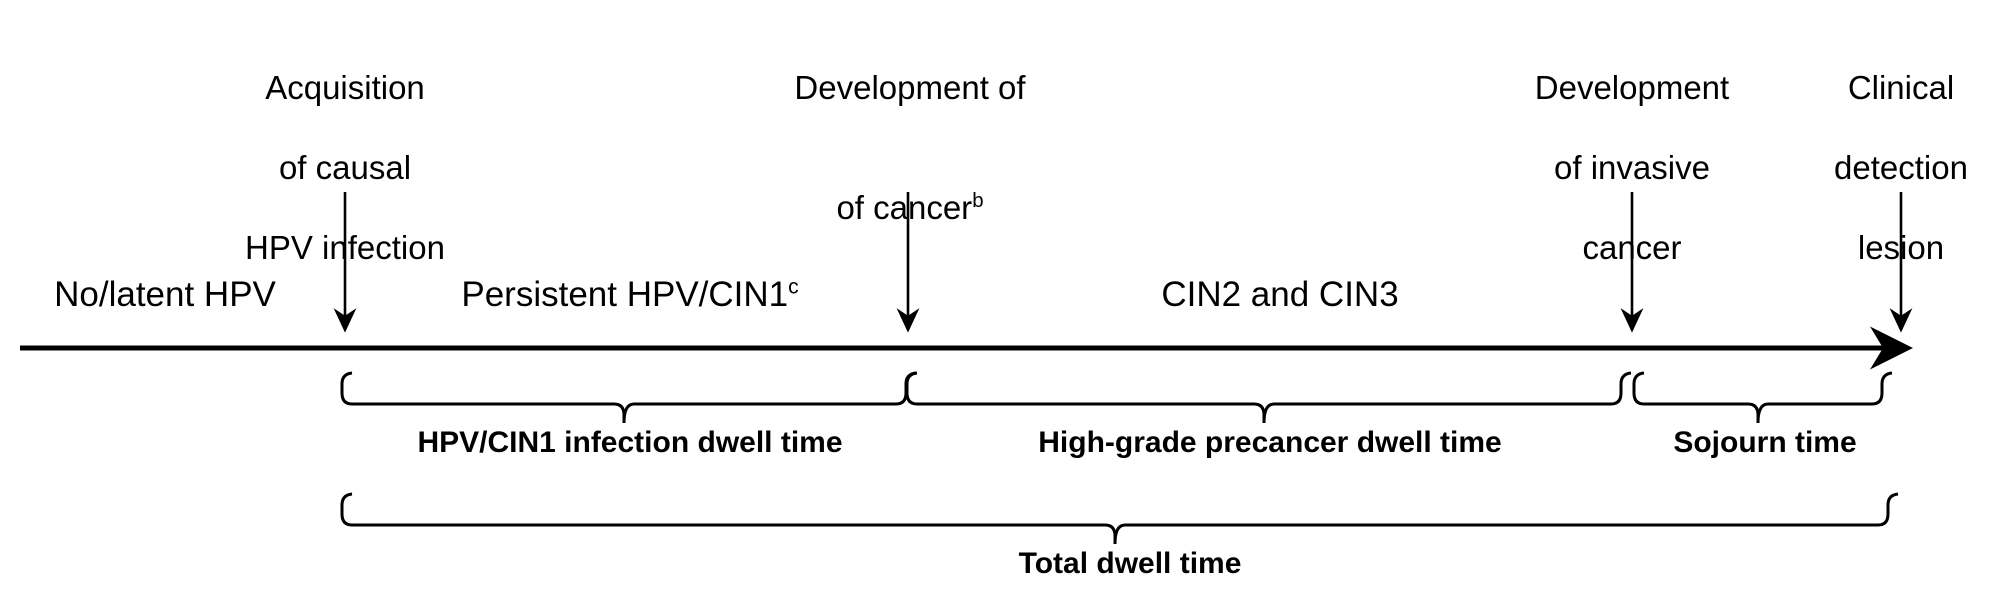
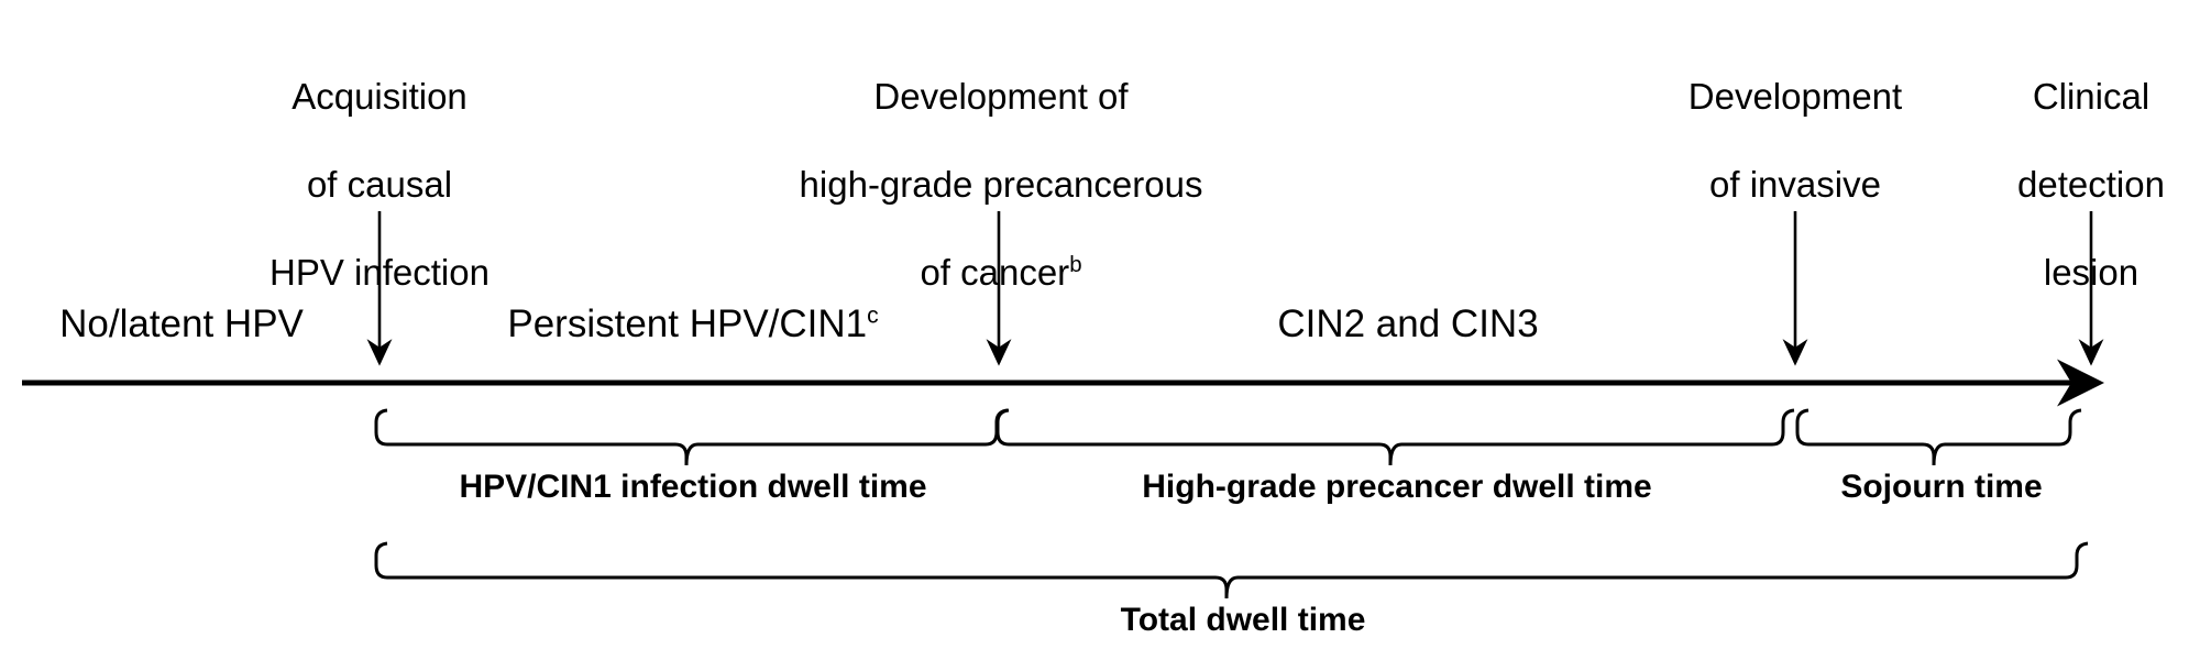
  Acquisition
  of causal
  HPV infection
  Development of
+ high-grade precancerous
  of cancerb
  Development
  of invasive
- cancer
  Clinical
  detection
  lesion
  No/latent HPV
  Persistent HPV/CIN1c
  CIN2 and CIN3
  HPV/CIN1 infection dwell time
  High-grade precancer dwell time
  Sojourn time
  Total dwell time
